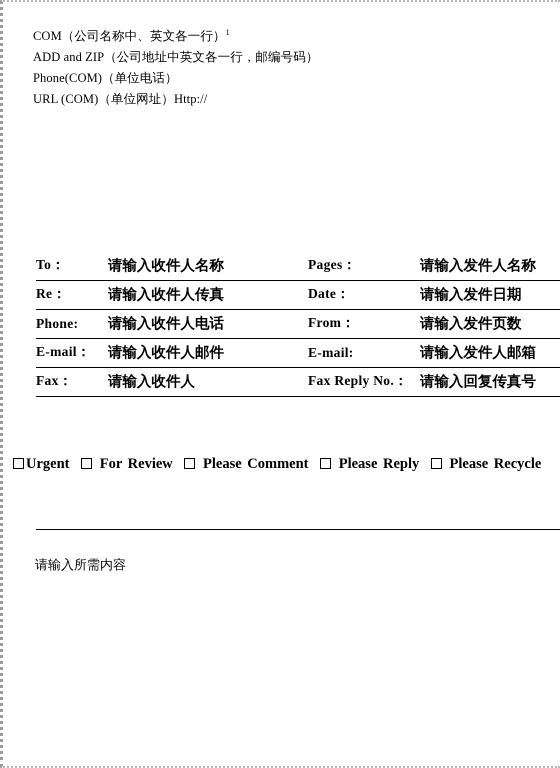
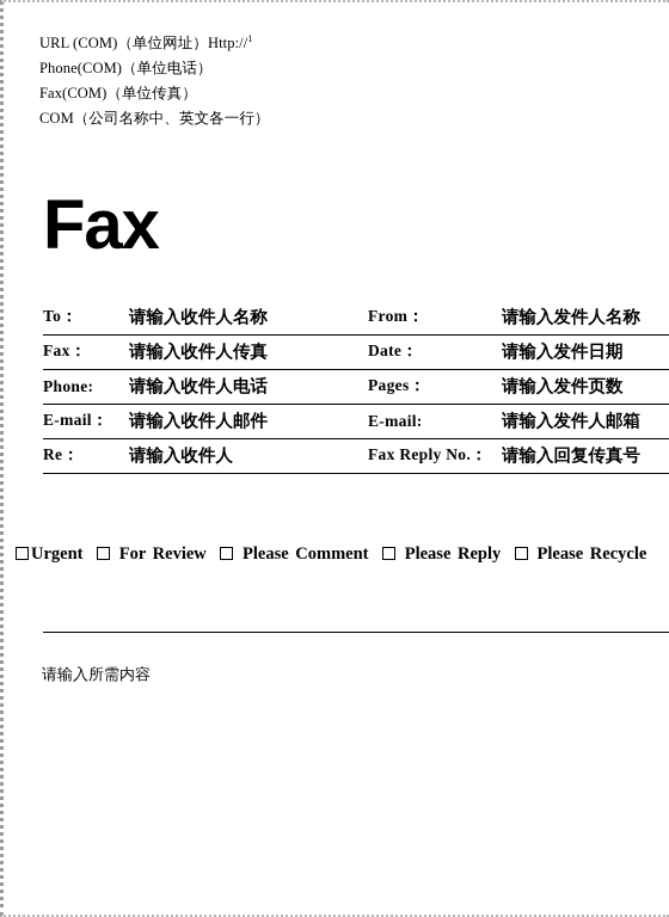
- COM（公司名称中、英文各一行）1
+ URL (COM)（单位网址）Http://1
- ADD and ZIP（公司地址中英文各一行，邮编号码）
  Phone(COM)（单位电话）
+ Fax(COM)（单位传真）
- URL (COM)（单位网址）Http://
+ COM（公司名称中、英文各一行）
+ Fax
- To：	请输入收件人名称	Pages：	请输入发件人名称
+ To：	请输入收件人名称	From：	请输入发件人名称
- Re：	请输入收件人传真	Date：	请输入发件日期
+ Fax：	请输入收件人传真	Date：	请输入发件日期
- Phone:	请输入收件人电话	From：	请输入发件页数
+ Phone:	请输入收件人电话	Pages：	请输入发件页数
  E-mail：	请输入收件人邮件	E-mail:	请输入发件人邮箱
- Fax：	请输入收件人	Fax Reply No.：	请输入回复传真号
+ Re：	请输入收件人	Fax Reply No.：	请输入回复传真号
  Urgent For Review Please Comment Please Reply Please Recycle
  请输入所需内容
